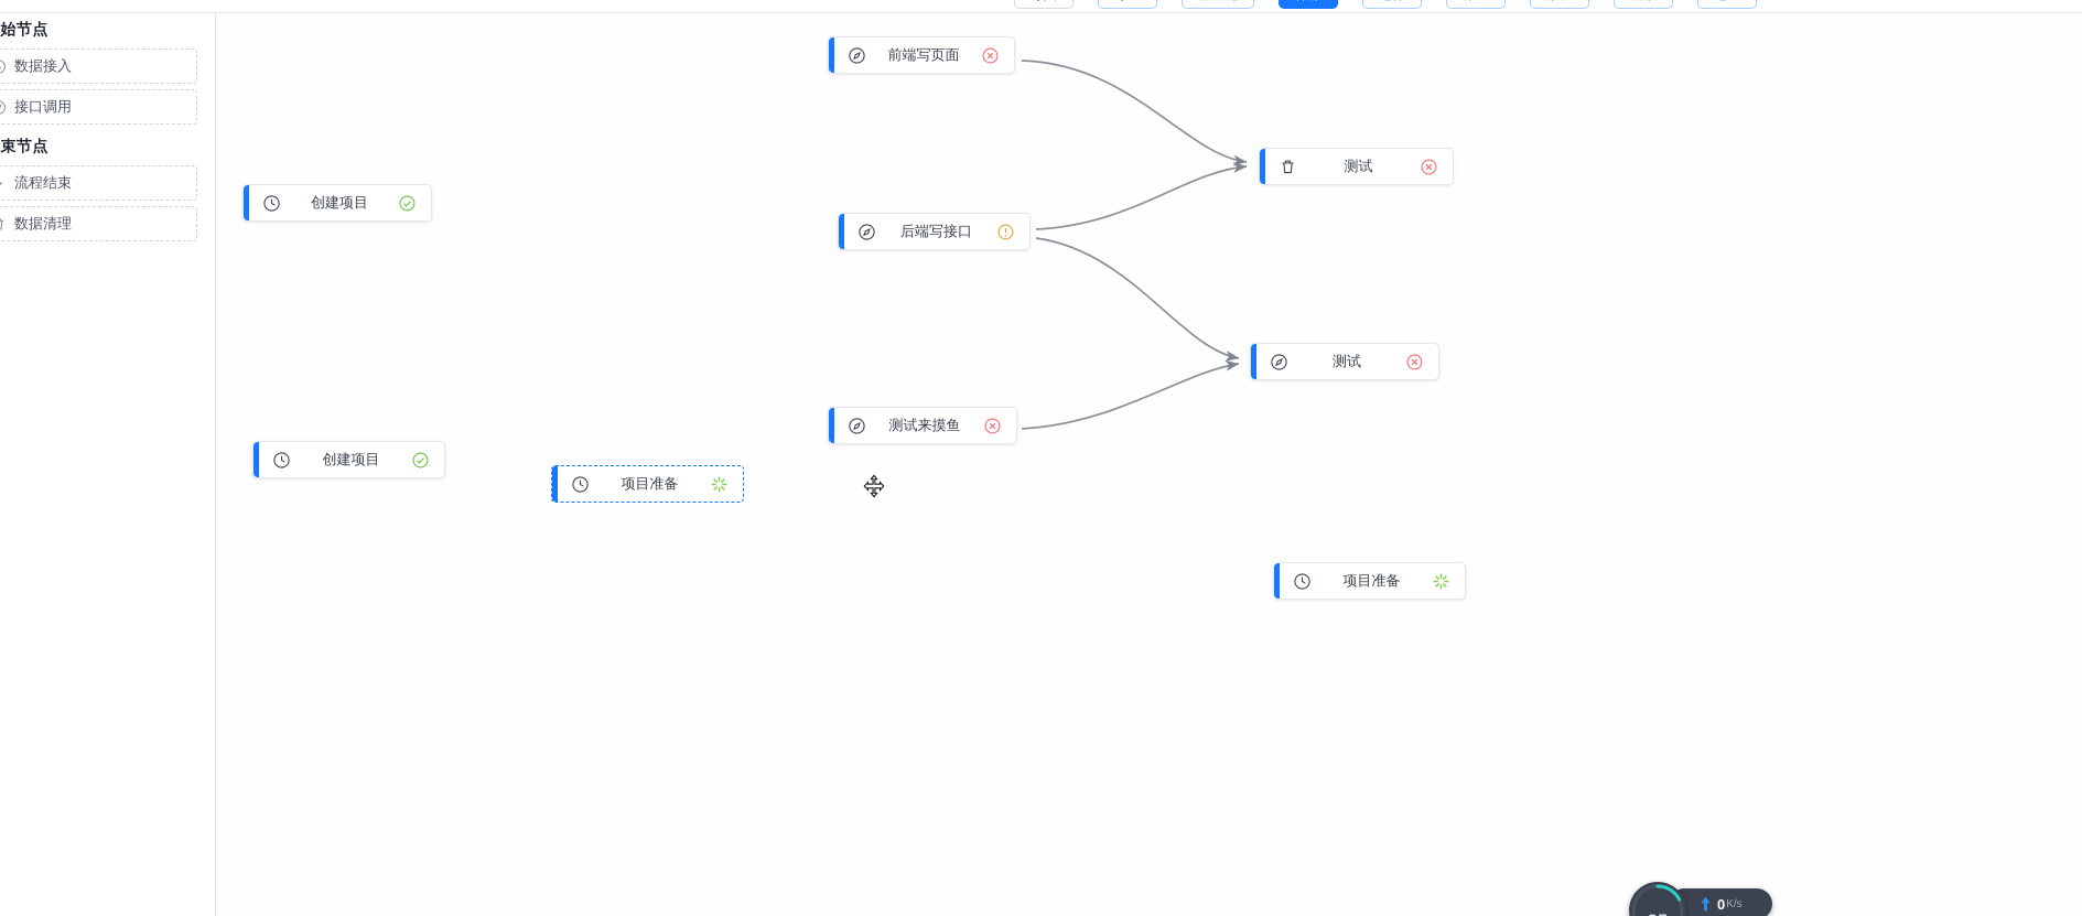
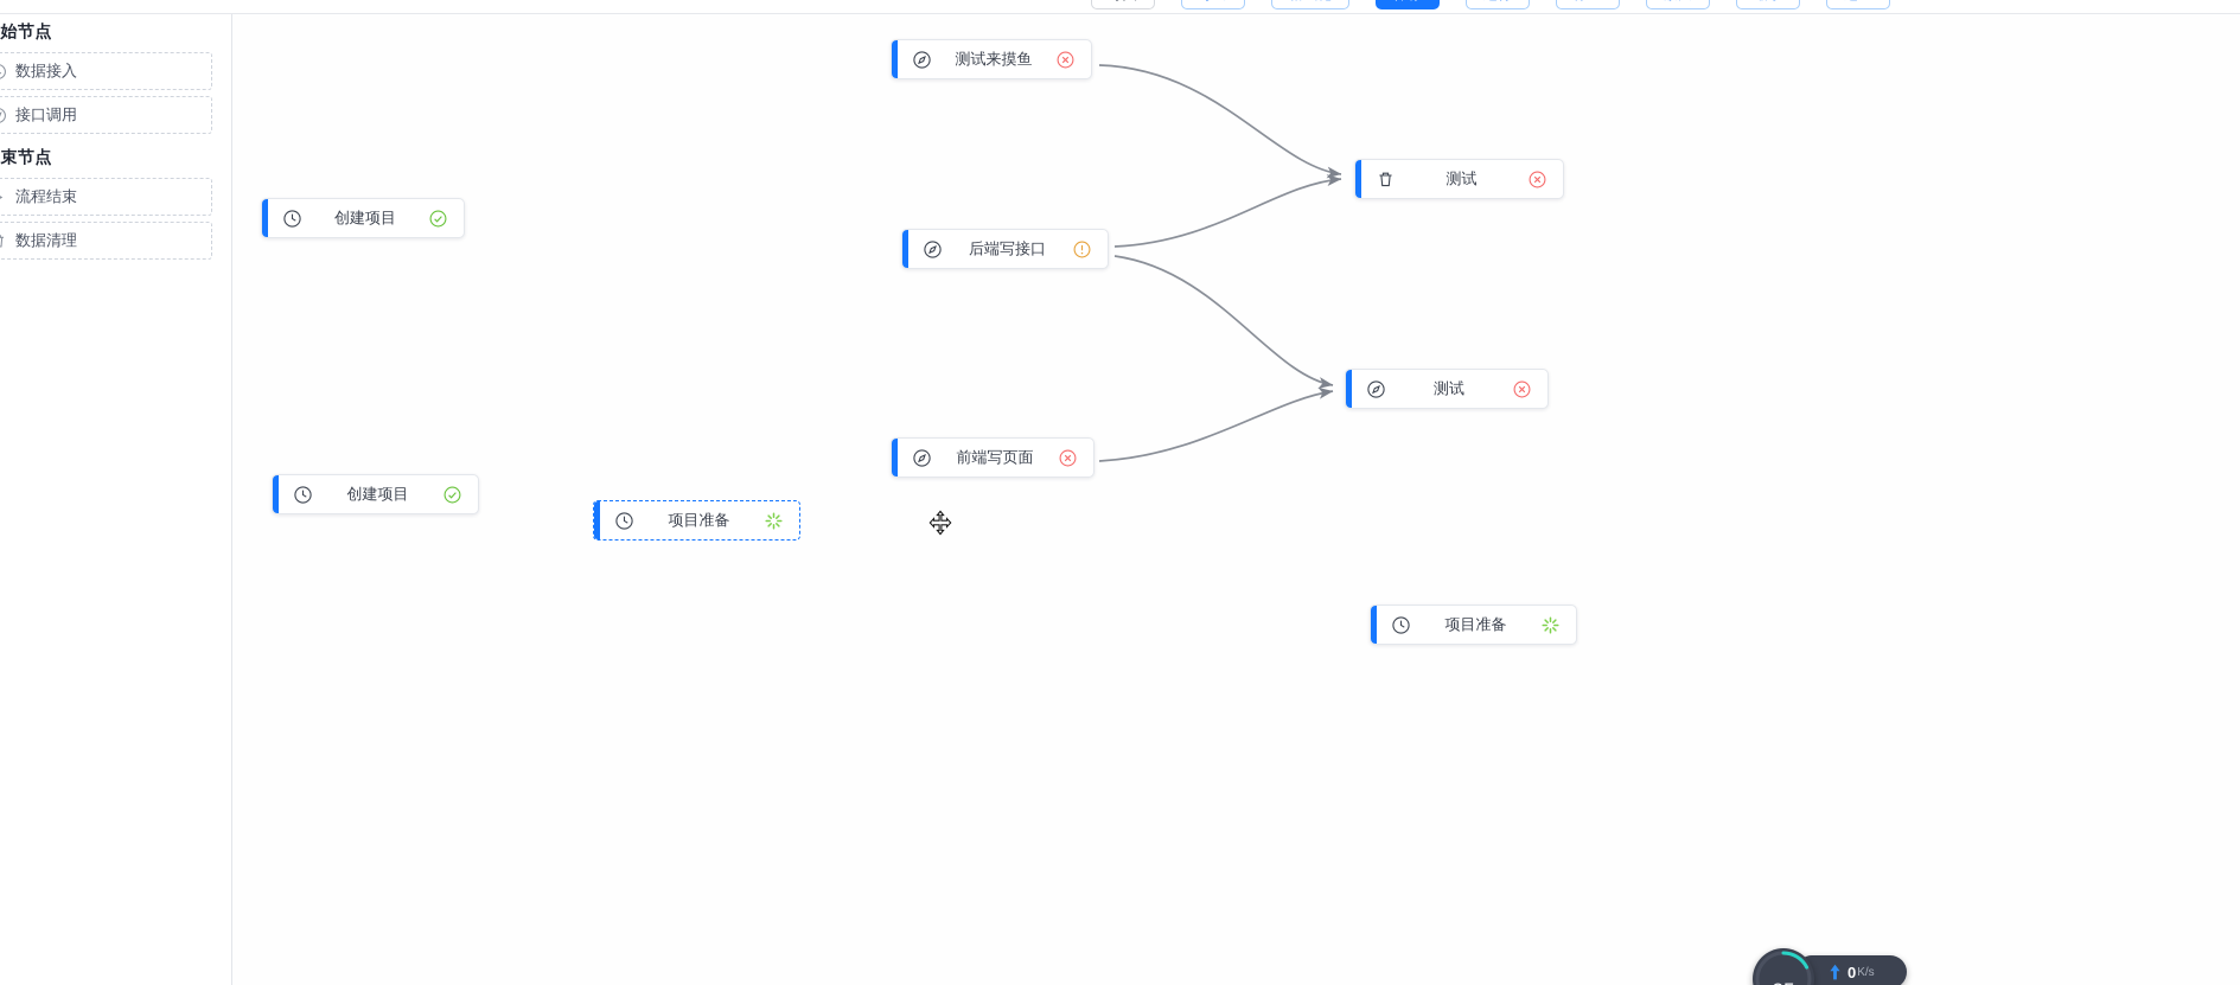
  始节点
  数据接入
  接口调用
  束节点
  流程结束
  数据清理
- 前端写页面
+ 测试来摸鱼
  测试
  后端写接口
  创建项目
  测试
- 测试来摸鱼
+ 前端写页面
  创建项目
  项目准备
  项目准备
  0
  K/s
